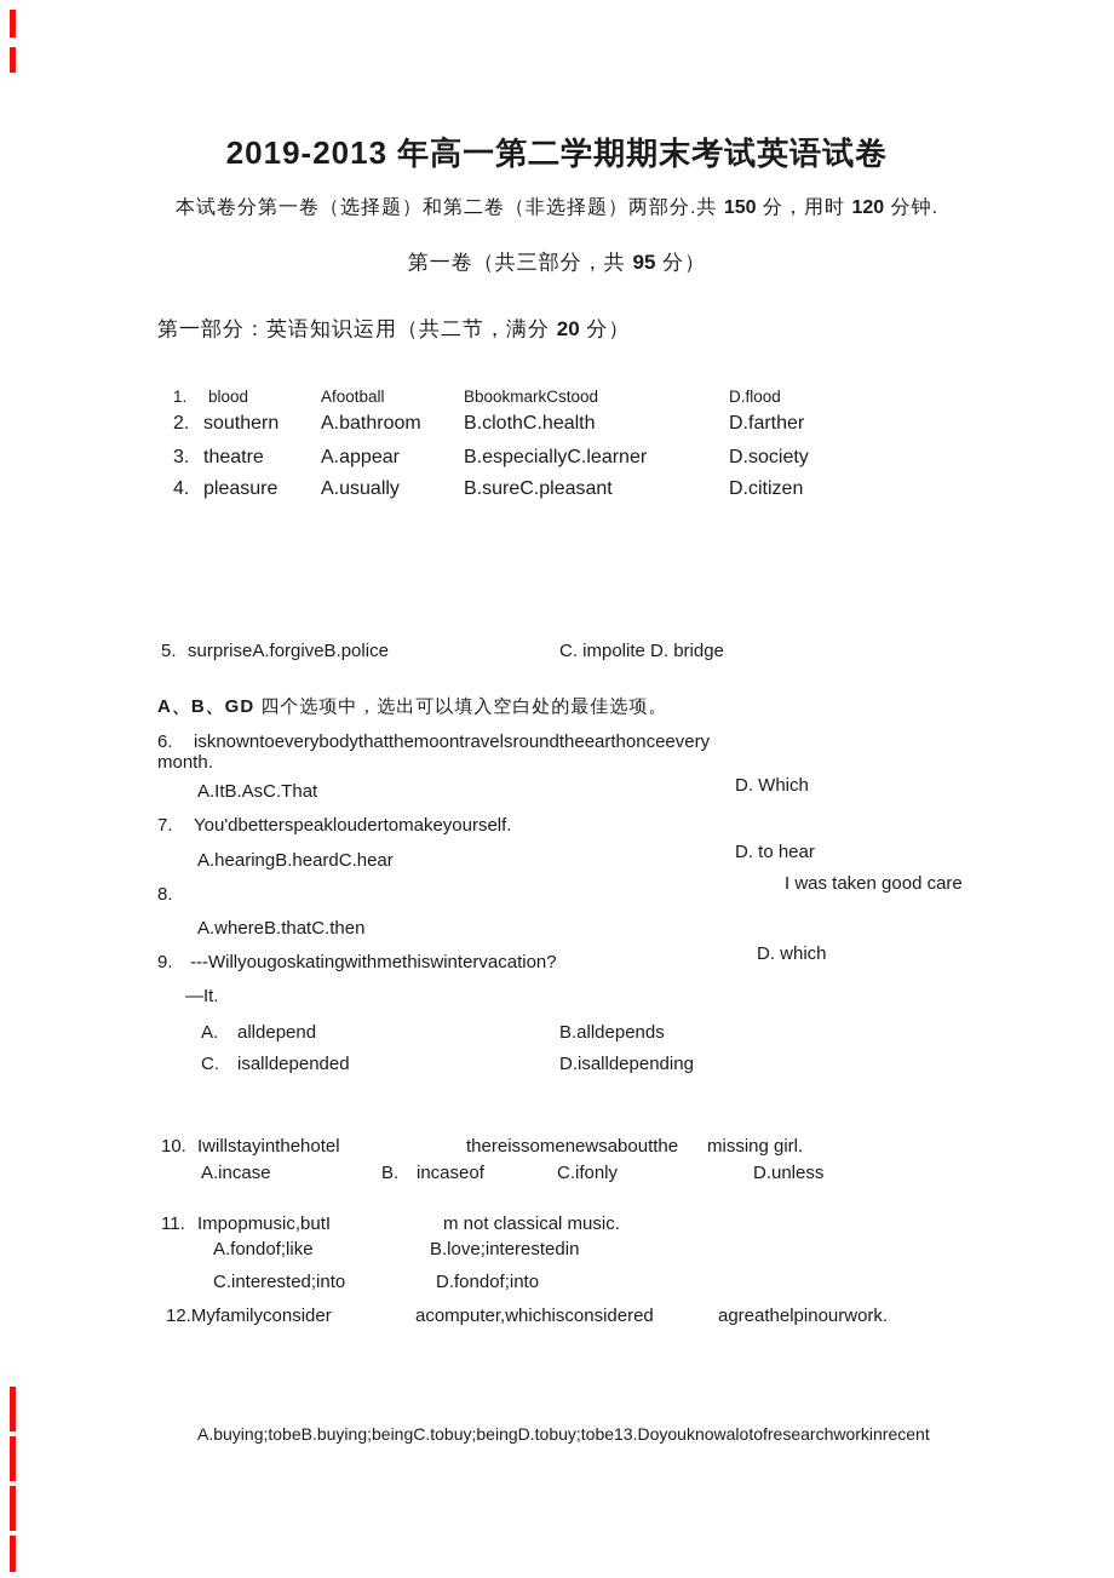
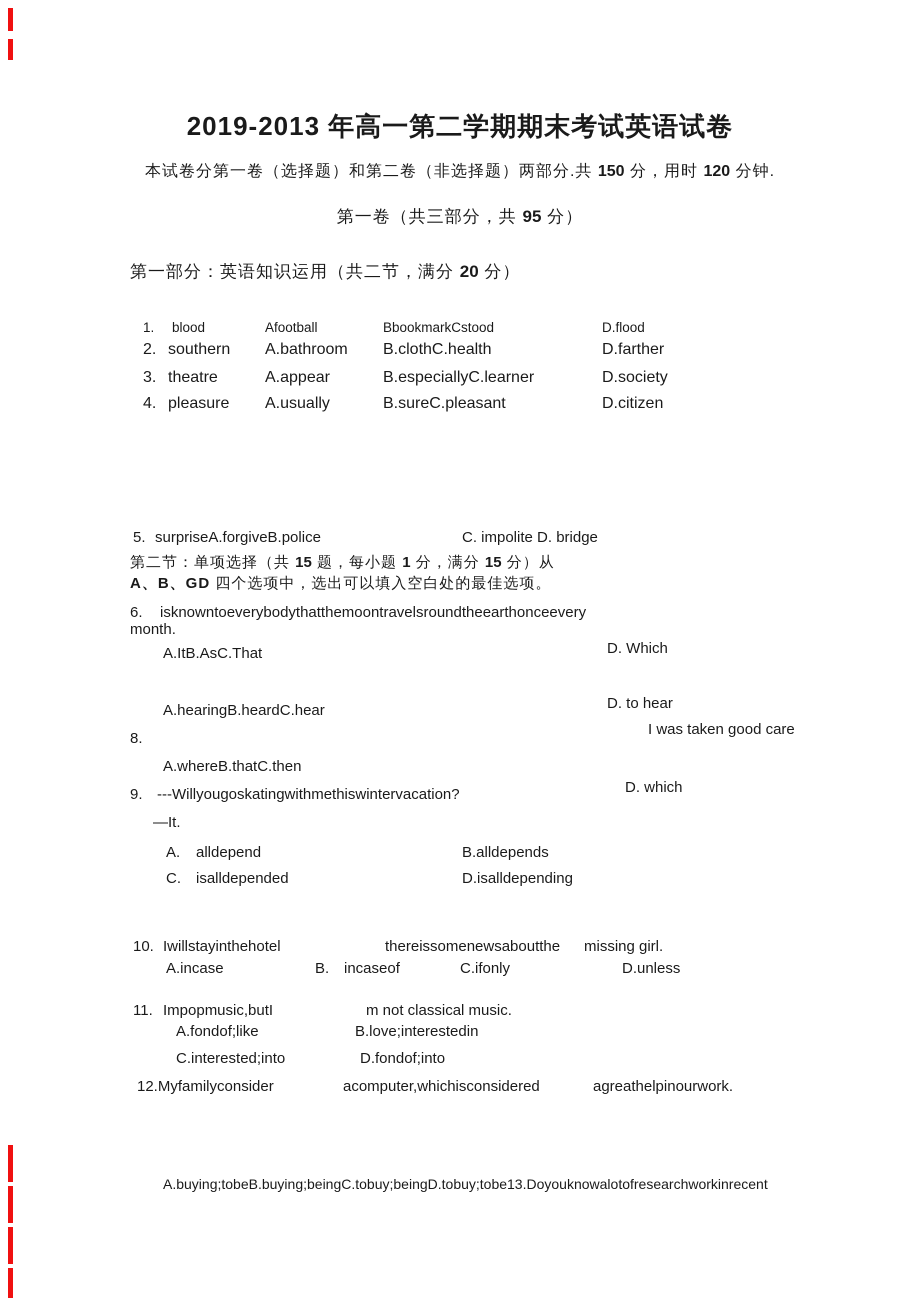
  2019-2013 年高一第二学期期末考试英语试卷
  本试卷分第一卷（选择题）和第二卷（非选择题）两部分.共 150 分，用时 120 分钟.
  第一卷（共三部分，共 95 分）
  第一部分：英语知识运用（共二节，满分 20 分）
  1.
  blood
  Afootball
  BbookmarkCstood
  D.flood
  2.
  southern
  A.bathroom
  B.clothC.health
  D.farther
  3.
  theatre
  A.appear
  B.especiallyC.learner
  D.society
  4.
  pleasure
  A.usually
  B.sureC.pleasant
  D.citizen
  5.
  surpriseA.forgiveB.police
  C. impolite D. bridge
+ 第二节：单项选择（共 15 题，每小题 1 分，满分 15 分）从
  A、B、GD 四个选项中，选出可以填入空白处的最佳选项。
  6.
  isknowntoeverybodythatthemoontravelsroundtheearthonceevery
  month.
  A.ItB.AsC.That
  D. Which
- 7.
- You'dbetterspeakloudertomakeyourself.
  A.hearingB.heardC.hear
  D. to hear
  I was taken good care
  8.
  A.whereB.thatC.then
  D. which
  9.
  ---Willyougoskatingwithmethiswintervacation?
  —It.
  A.
  alldepend
  B.alldepends
  C.
  isalldepended
  D.isalldepending
  10.
  Iwillstayinthehotel
  thereissomenewsaboutthe
  missing girl.
  A.incase
  B.
  incaseof
  C.ifonly
  D.unless
  11.
  Impopmusic,butI
  m not classical music.
  A.fondof;like
  B.love;interestedin
  C.interested;into
  D.fondof;into
  12.Myfamilyconsider
  acomputer,whichisconsidered
  agreathelpinourwork.
  A.buying;tobeB.buying;beingC.tobuy;beingD.tobuy;tobe13.Doyouknowalotofresearchworkinrecent
